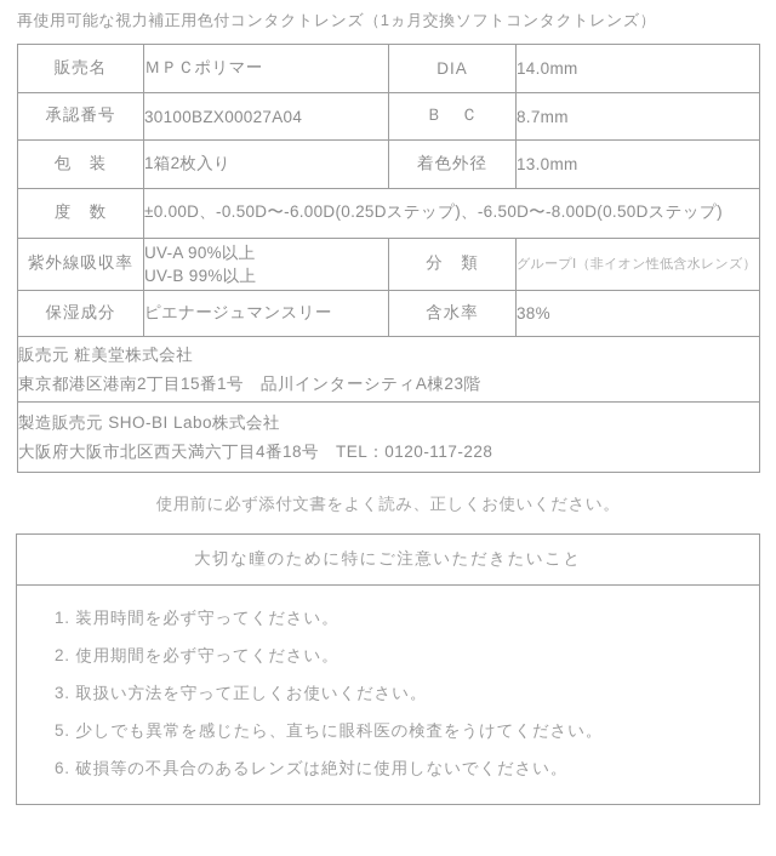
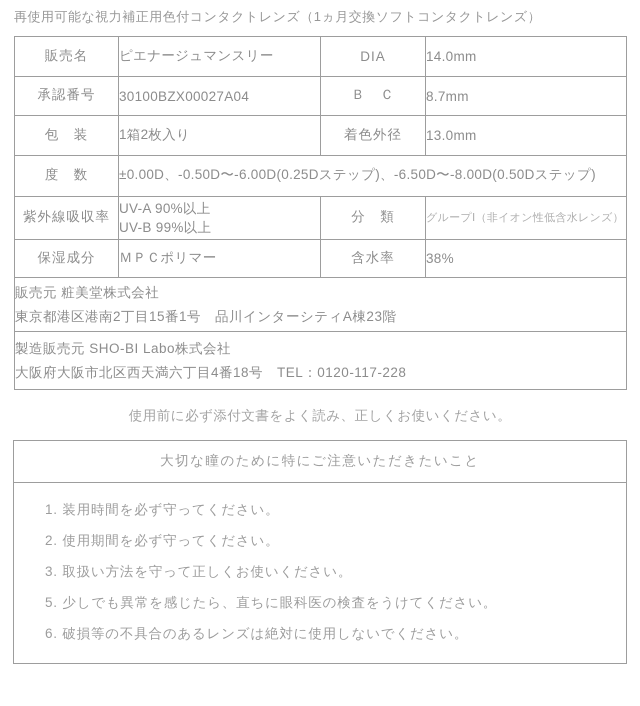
  再使用可能な視力補正用色付コンタクトレンズ（1ヵ月交換ソフトコンタクトレンズ）
- 販売名	ＭＰＣポリマー	DIA	14.0mm
+ 販売名	ピエナージュマンスリー	DIA	14.0mm
  承認番号	30100BZX00027A04	Ｂ Ｃ	8.7mm
  包 装	1箱2枚入り	着色外径	13.0mm
  度 数	±0.00D、-0.50D〜-6.00D(0.25Dステップ)、-6.50D〜-8.00D(0.50Dステップ)
  紫外線吸収率	UV-A 90%以上 UV-B 99%以上	分 類	グループⅠ（非イオン性低含水レンズ）
- 保湿成分	ピエナージュマンスリー	含水率	38%
+ 保湿成分	ＭＰＣポリマー	含水率	38%
  販売元 粧美堂株式会社 東京都港区港南2丁目15番1号 品川インターシティA棟23階
  製造販売元 SHO-BI Labo株式会社 大阪府大阪市北区西天満六丁目4番18号 TEL：0120-117-228
  使用前に必ず添付文書をよく読み、正しくお使いください。
  大切な瞳のために特にご注意いただきたいこと
  1. 装用時間を必ず守ってください。
  2. 使用期間を必ず守ってください。
  3. 取扱い方法を守って正しくお使いください。
  5. 少しでも異常を感じたら、直ちに眼科医の検査をうけてください。
  6. 破損等の不具合のあるレンズは絶対に使用しないでください。
